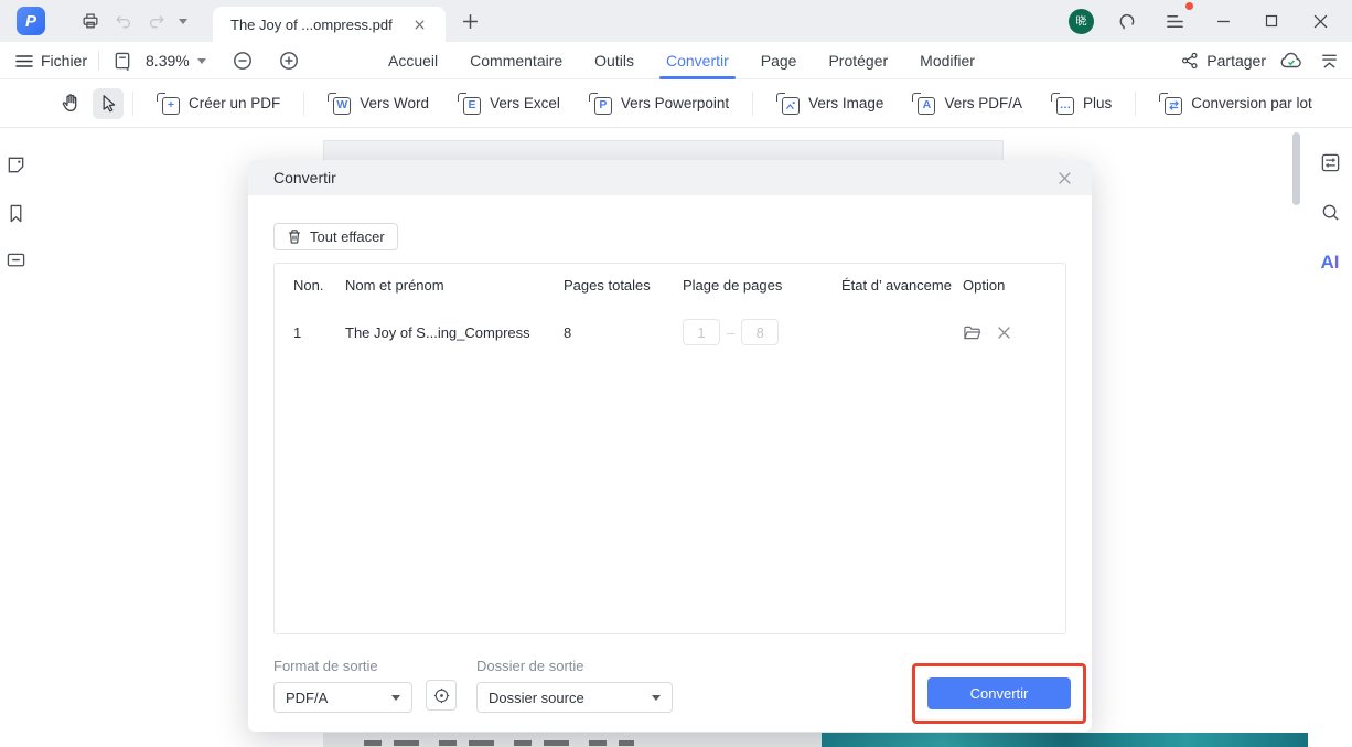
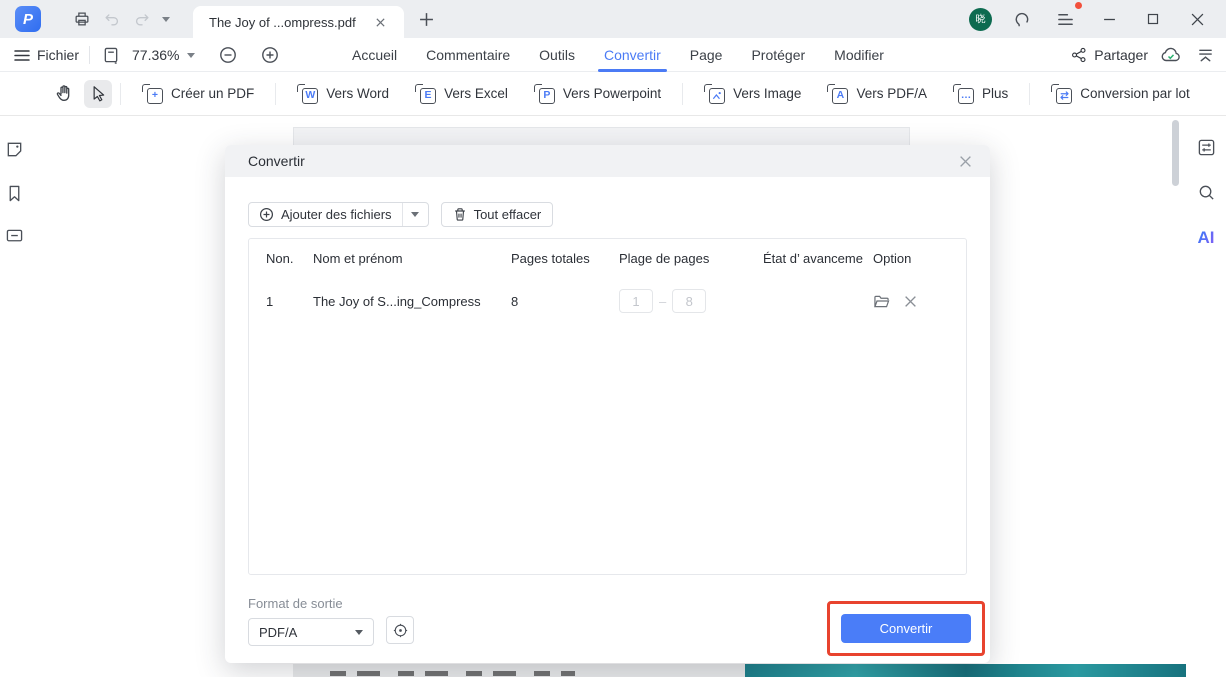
  P
  The Joy of ...ompress.pdf
  晓
  Fichier
- 8.39%
+ 77.36%
  Accueil
  Commentaire
  Outils
  Convertir
  Page
  Protéger
  Modifier
  Partager
  +
  Créer un PDF
  W
  Vers Word
  E
  Vers Excel
  P
  Vers Powerpoint
  Vers Image
  A
  Vers PDF/A
  …
  Plus
  Conversion par lot
  AI
  Convertir
+ Ajouter des fichiers
  Tout effacer
  Non.
  Nom et prénom
  Pages totales
  Plage de pages
  État d’ avanceme
  Option
  1
  The Joy of S...ing_Compress
  8
  1
  –
  8
  Format de sortie
  PDF/A
- Dossier de sortie
- Dossier source
  Convertir
